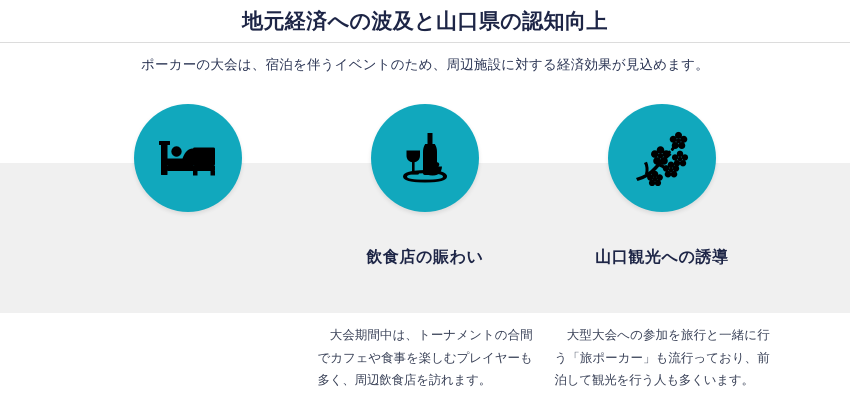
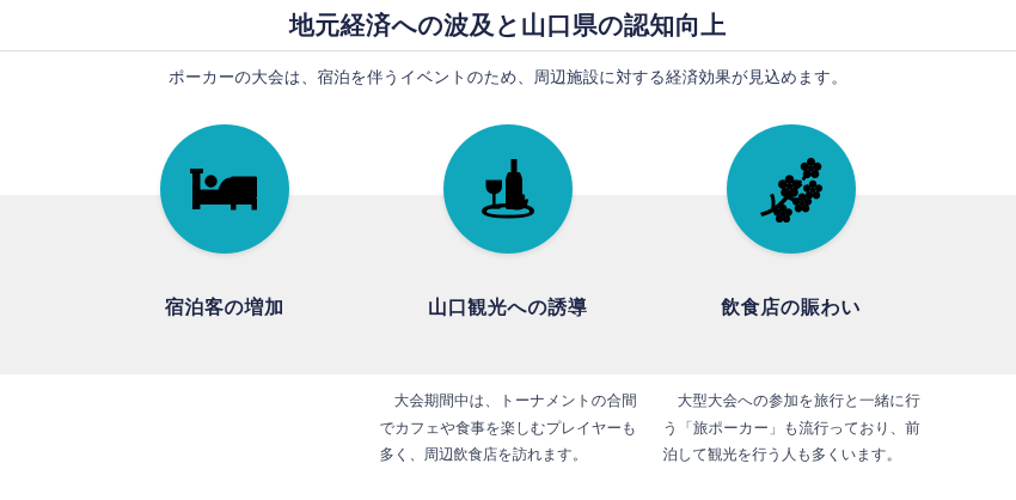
  地元経済への波及と山口県の認知向上
  ポーカーの大会は、宿泊を伴うイベントのため、周辺施設に対する経済効果が見込めます。
+ 宿泊客の増加
- 飲食店の賑わい
+ 山口観光への誘導
  大会期間中は、トーナメントの合間でカフェや食事を楽しむプレイヤーも多く、周辺飲食店を訪れます。
- 山口観光への誘導
+ 飲食店の賑わい
  大型大会への参加を旅行と一緒に行う「旅ポーカー」も流行っており、前泊して観光を行う人も多くいます。
